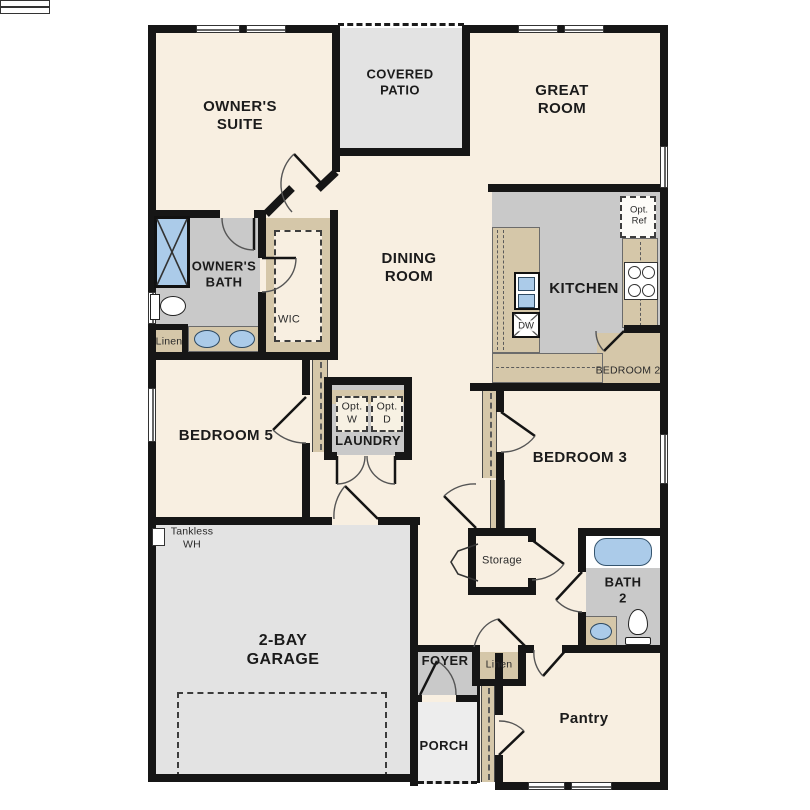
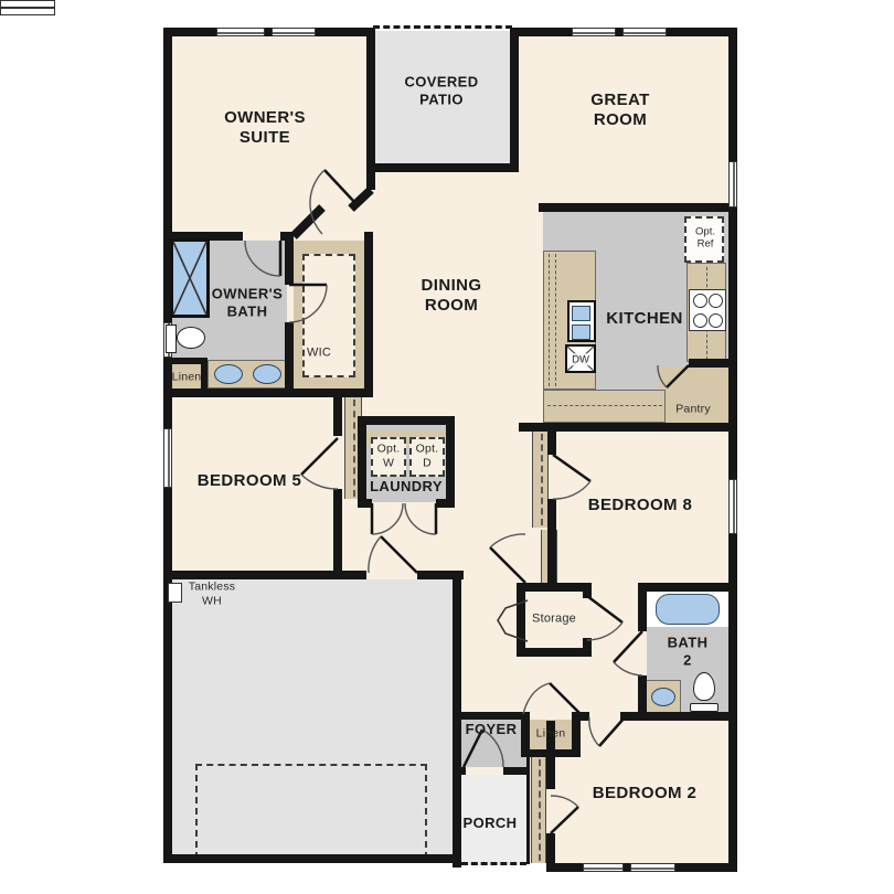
  OWNER'S
  SUITE
  COVERED
  PATIO
  GREAT
  ROOM
  OWNER'S
  BATH
  Linen
  WIC
  DINING
  ROOM
  KITCHEN
  DW
  Opt.
  Ref
- BEDROOM 2
+ Pantry
  BEDROOM 5
  Opt.
  W
  Opt.
  D
  LAUNDRY
- BEDROOM 3
+ BEDROOM 8
  Storage
  Tankless
  WH
- 2-BAY
- GARAGE
  BATH
  2
  FOYER
  Linen
  PORCH
- Pantry
+ BEDROOM 2
